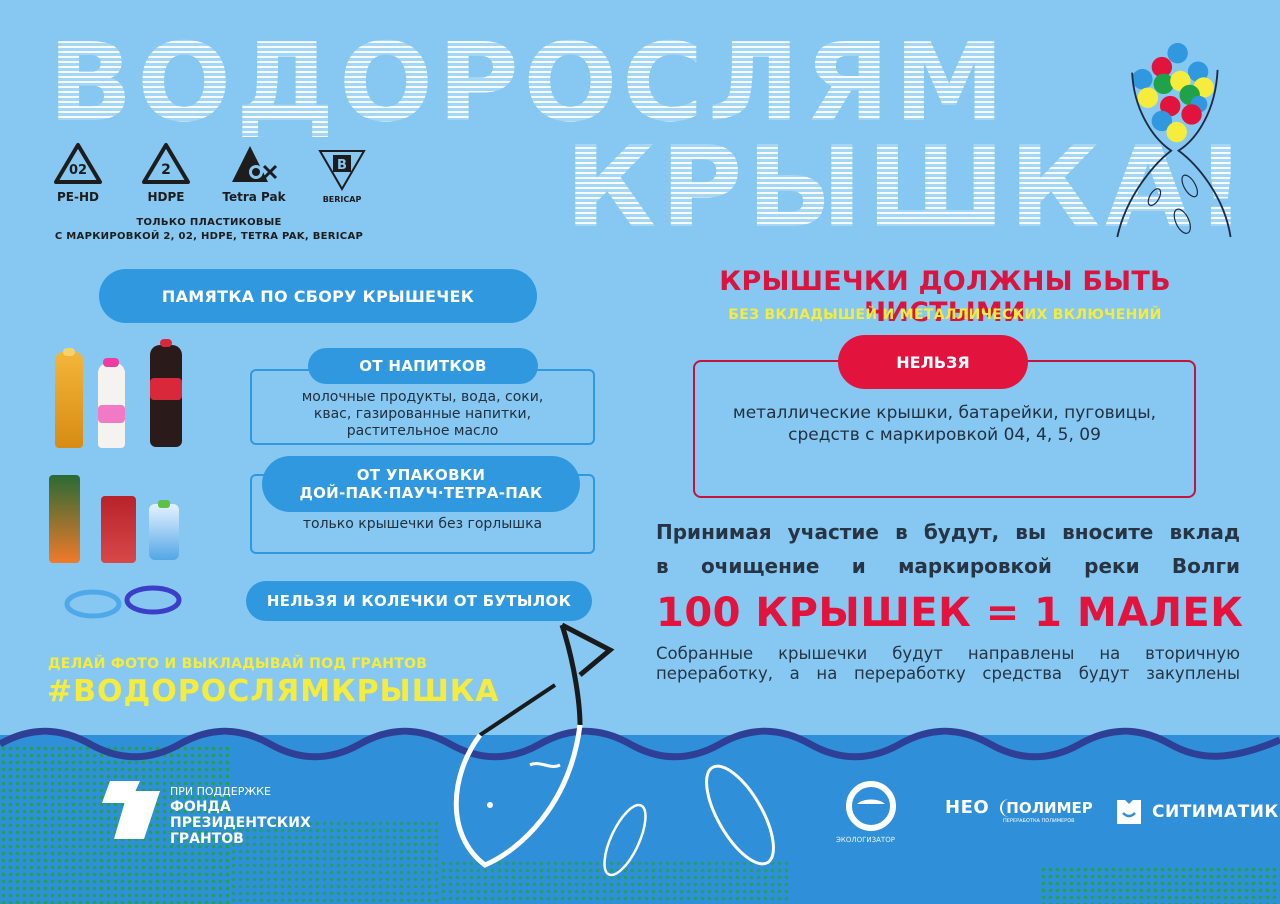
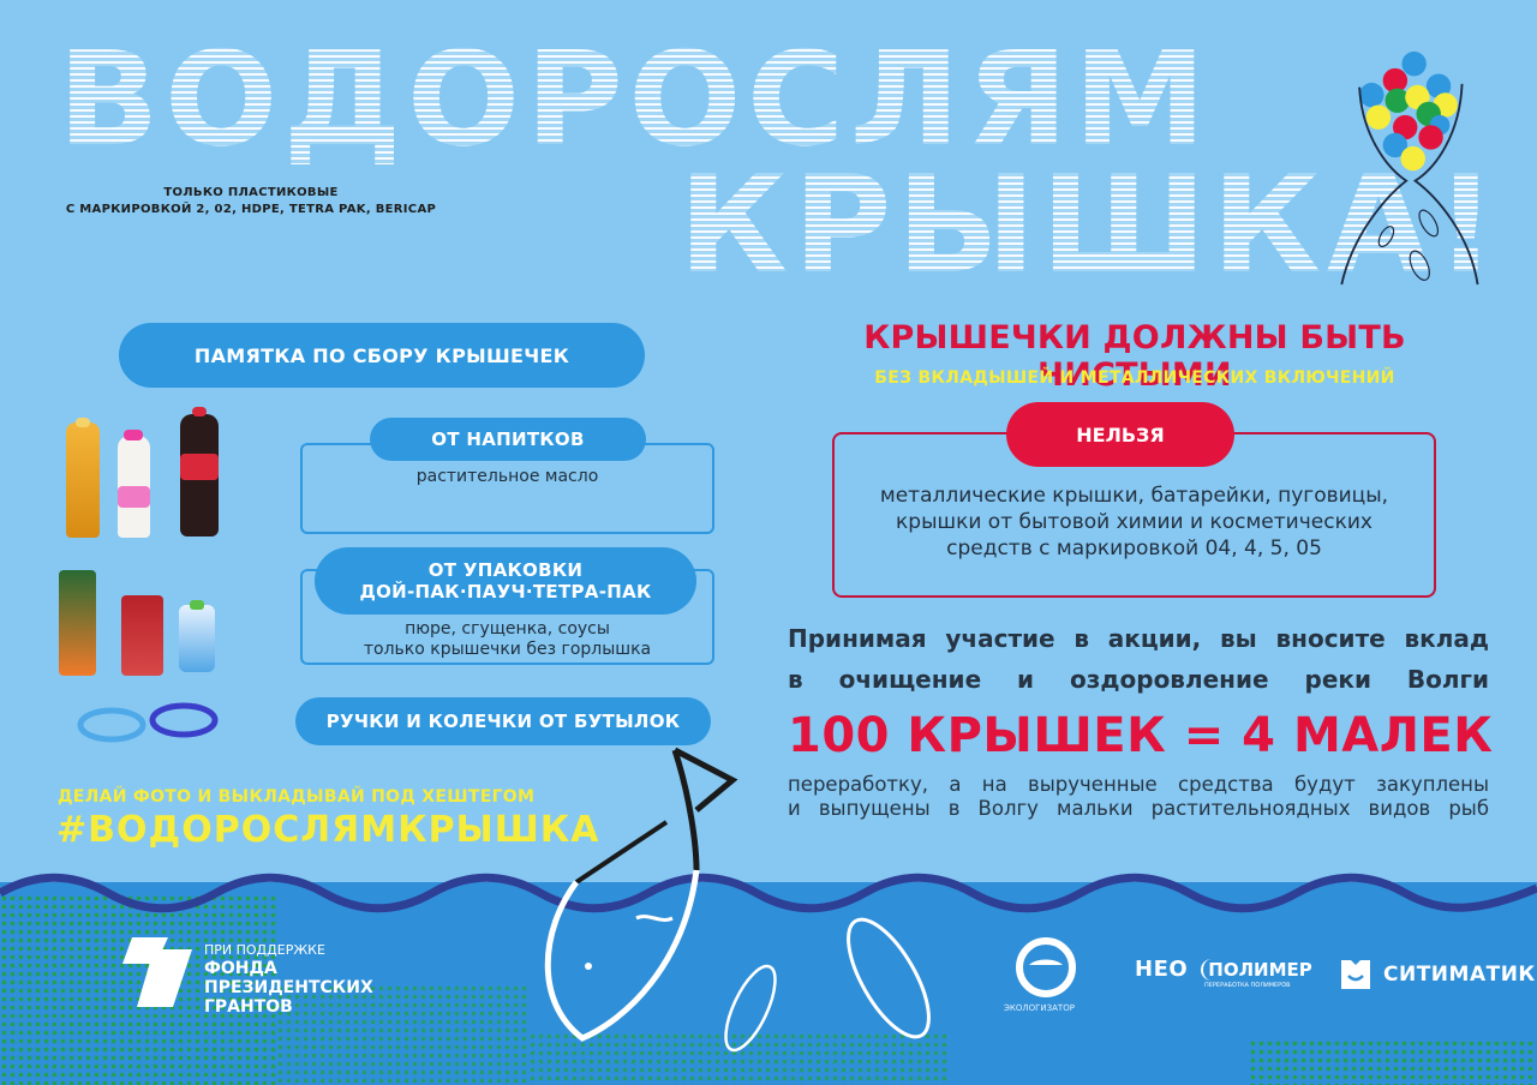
  ВОДОРОСЛЯМ
  КРЫШКА!
- 02
- PE-HD
- 2
- HDPE
- Tetra Pak
- B
- BERICAP
  ТОЛЬКО ПЛАСТИКОВЫЕ
  С МАРКИРОВКОЙ 2, 02, HDPE, TETRA PAK, BERICAP
  ПАМЯТКА ПО СБОРУ КРЫШЕЧЕК
- молочные продукты, вода, соки,
- квас, газированные напитки,
  растительное масло
  ОТ НАПИТКОВ
+ пюре, сгущенка, соусы
  только крышечки без горлышка
  ОТ УПАКОВКИ
  ДОЙ-ПАК·ПАУЧ·ТЕТРА-ПАК
- НЕЛЬЗЯ И КОЛЕЧКИ ОТ БУТЫЛОК
+ РУЧКИ И КОЛЕЧКИ ОТ БУТЫЛОК
  КРЫШЕЧКИ ДОЛЖНЫ БЫТЬ ЧИСТЫМИ
  БЕЗ ВКЛАДЫШЕЙ И МЕТАЛЛИЧЕСКИХ ВКЛЮЧЕНИЙ
  НЕЛЬЗЯ
  металлические крышки, батарейки, пуговицы,
+ крышки от бытовой химии и косметических
- средств с маркировкой 04, 4, 5, 09
+ средств с маркировкой 04, 4, 5, 05
- Принимая участие в будут, вы вносите вклад
+ Принимая участие в акции, вы вносите вклад
- в очищение и маркировкой реки Волги
+ в очищение и оздоровление реки Волги
- 100 КРЫШЕК = 1 МАЛЕК
+ 100 КРЫШЕК = 4 МАЛЕК
- Собранные крышечки будут направлены на вторичную
- переработку, а на переработку средства будут закуплены
+ переработку, а на вырученные средства будут закуплены
+ и выпущены в Волгу мальки растительноядных видов рыб
- ДЕЛАЙ ФОТО И ВЫКЛАДЫВАЙ ПОД ГРАНТОВ
+ ДЕЛАЙ ФОТО И ВЫКЛАДЫВАЙ ПОД ХЕШТЕГОМ
  #ВОДОРОСЛЯМКРЫШКА
  ПРИ ПОДДЕРЖКЕ
  ФОНДА
  ПРЕЗИДЕНТСКИХ
  ГРАНТОВ
  ЭКОЛОГИЗАТОР
  НЕО ПОЛИМЕР
  СИТИМАТИК
